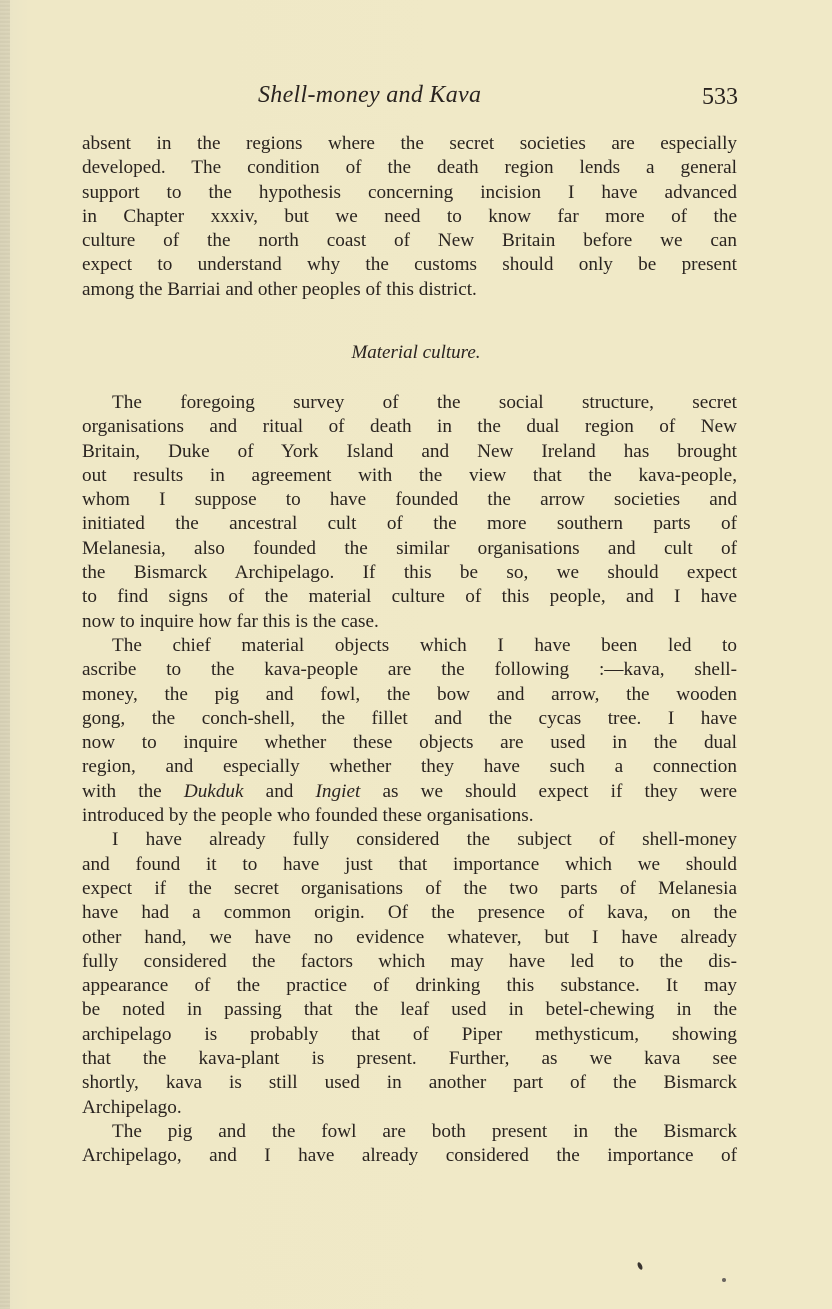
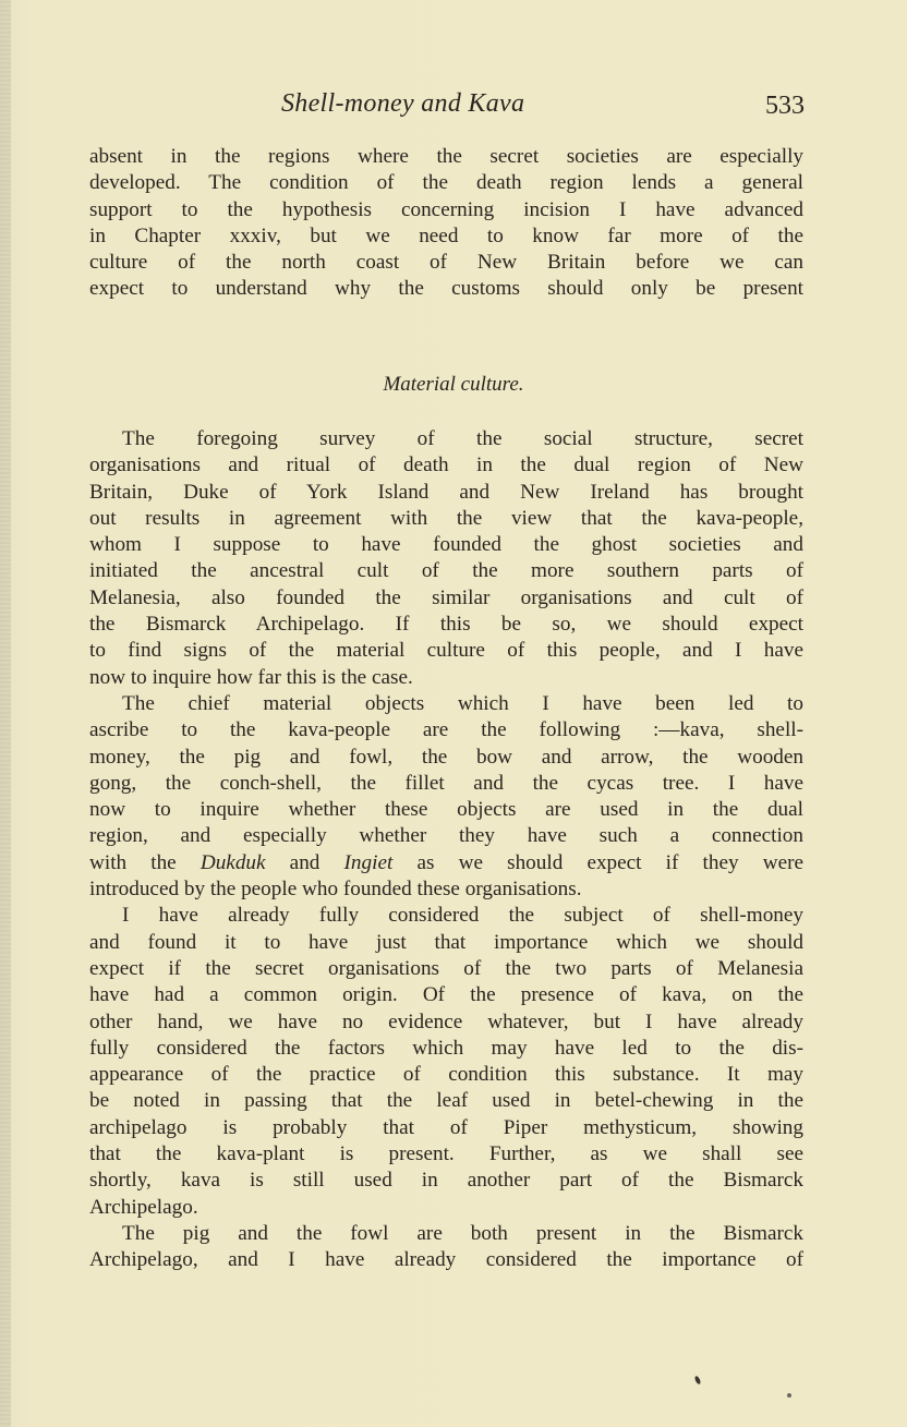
  Shell-money and Kava
  533
  absent in the regions where the secret societies are especially
  developed. The condition of the death region lends a general
  support to the hypothesis concerning incision I have advanced
  in Chapter xxxiv, but we need to know far more of the
  culture of the north coast of New Britain before we can
  expect to understand why the customs should only be present
- among the Barriai and other peoples of this district.
  Material culture.
  The foregoing survey of the social structure, secret
  organisations and ritual of death in the dual region of New
  Britain, Duke of York Island and New Ireland has brought
  out results in agreement with the view that the kava-people,
- whom I suppose to have founded the arrow societies and
+ whom I suppose to have founded the ghost societies and
  initiated the ancestral cult of the more southern parts of
  Melanesia, also founded the similar organisations and cult of
  the Bismarck Archipelago. If this be so, we should expect
  to find signs of the material culture of this people, and I have
  now to inquire how far this is the case.
  The chief material objects which I have been led to
  ascribe to the kava-people are the following :—kava, shell-
  money, the pig and fowl, the bow and arrow, the wooden
  gong, the conch-shell, the fillet and the cycas tree. I have
  now to inquire whether these objects are used in the dual
  region, and especially whether they have such a connection
  with the Dukduk and Ingiet as we should expect if they were
  introduced by the people who founded these organisations.
  I have already fully considered the subject of shell-money
  and found it to have just that importance which we should
  expect if the secret organisations of the two parts of Melanesia
  have had a common origin. Of the presence of kava, on the
  other hand, we have no evidence whatever, but I have already
  fully considered the factors which may have led to the dis-
- appearance of the practice of drinking this substance. It may
+ appearance of the practice of condition this substance. It may
  be noted in passing that the leaf used in betel-chewing in the
  archipelago is probably that of Piper methysticum, showing
- that the kava-plant is present. Further, as we kava see
+ that the kava-plant is present. Further, as we shall see
  shortly, kava is still used in another part of the Bismarck
  Archipelago.
  The pig and the fowl are both present in the Bismarck
  Archipelago, and I have already considered the importance of
